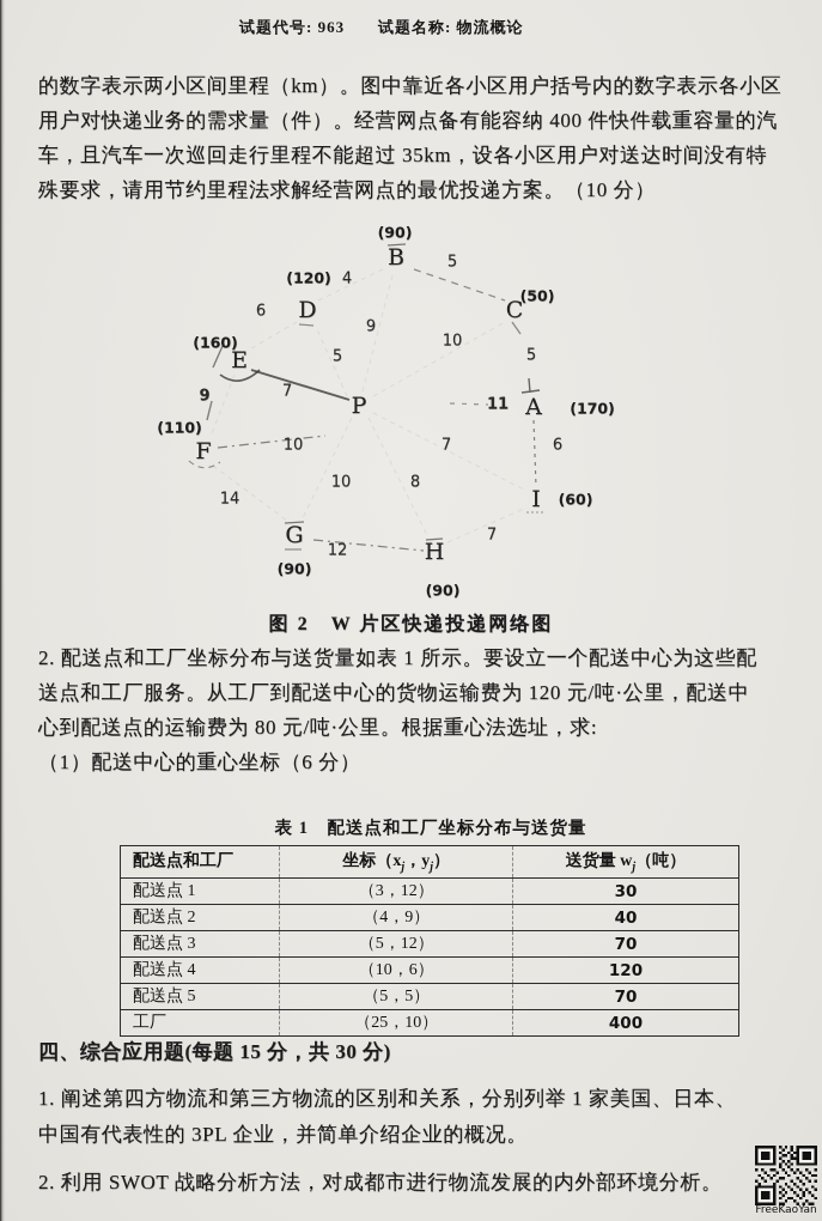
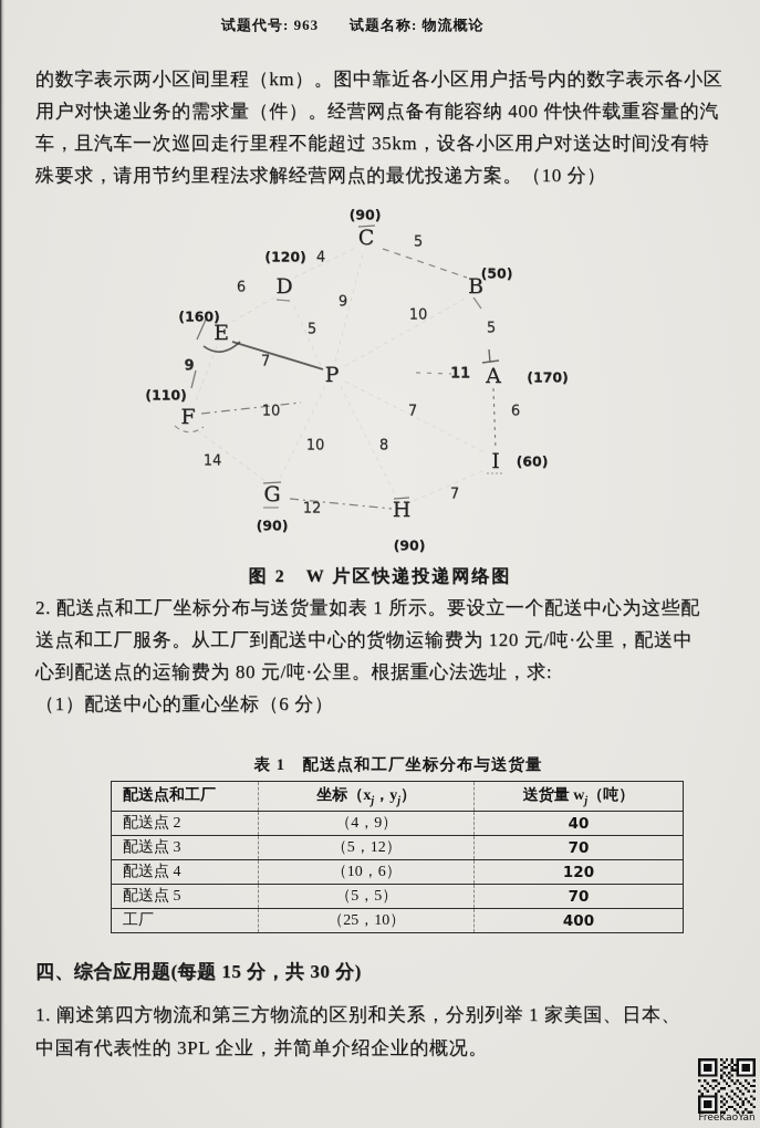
  试题代号: 963
  试题名称: 物流概论
  的数字表示两小区间里程（km）。图中靠近各小区用户括号内的数字表示各小区
  用户对快递业务的需求量（件）。经营网点备有能容纳 400 件快件载重容量的汽
  车，且汽车一次巡回走行里程不能超过 35km，设各小区用户对送达时间没有特
  殊要求，请用节约里程法求解经营网点的最优投递方案。（10 分）
- B
+ C
  D
- C
+ B
  E
  P
  A
  F
  I
  G
  H
  (90)
  (120)
  (50)
  (160)
  (170)
  (110)
  (60)
  (90)
  (90)
  4
  5
  6
  9
  10
  5
  5
  7
  9
  11
  10
  7
  6
  10
  8
  14
  12
  7
  图 2 W 片区快递投递网络图
  2. 配送点和工厂坐标分布与送货量如表 1 所示。要设立一个配送中心为这些配
  送点和工厂服务。从工厂到配送中心的货物运输费为 120 元/吨·公里，配送中
  心到配送点的运输费为 80 元/吨·公里。根据重心法选址，求:
  （1）配送中心的重心坐标（6 分）
  表 1 配送点和工厂坐标分布与送货量
  配送点和工厂	坐标（xj，yj）	送货量 wj（吨）
- 配送点 1	（3，12）	30
  配送点 2	（4，9）	40
  配送点 3	（5，12）	70
  配送点 4	（10，6）	120
  配送点 5	（5，5）	70
  工厂	（25，10）	400
  四、综合应用题(每题 15 分，共 30 分)
  1. 阐述第四方物流和第三方物流的区别和关系，分别列举 1 家美国、日本、
  中国有代表性的 3PL 企业，并简单介绍企业的概况。
- 2. 利用 SWOT 战略分析方法，对成都市进行物流发展的内外部环境分析。
  FreeKaoYan
